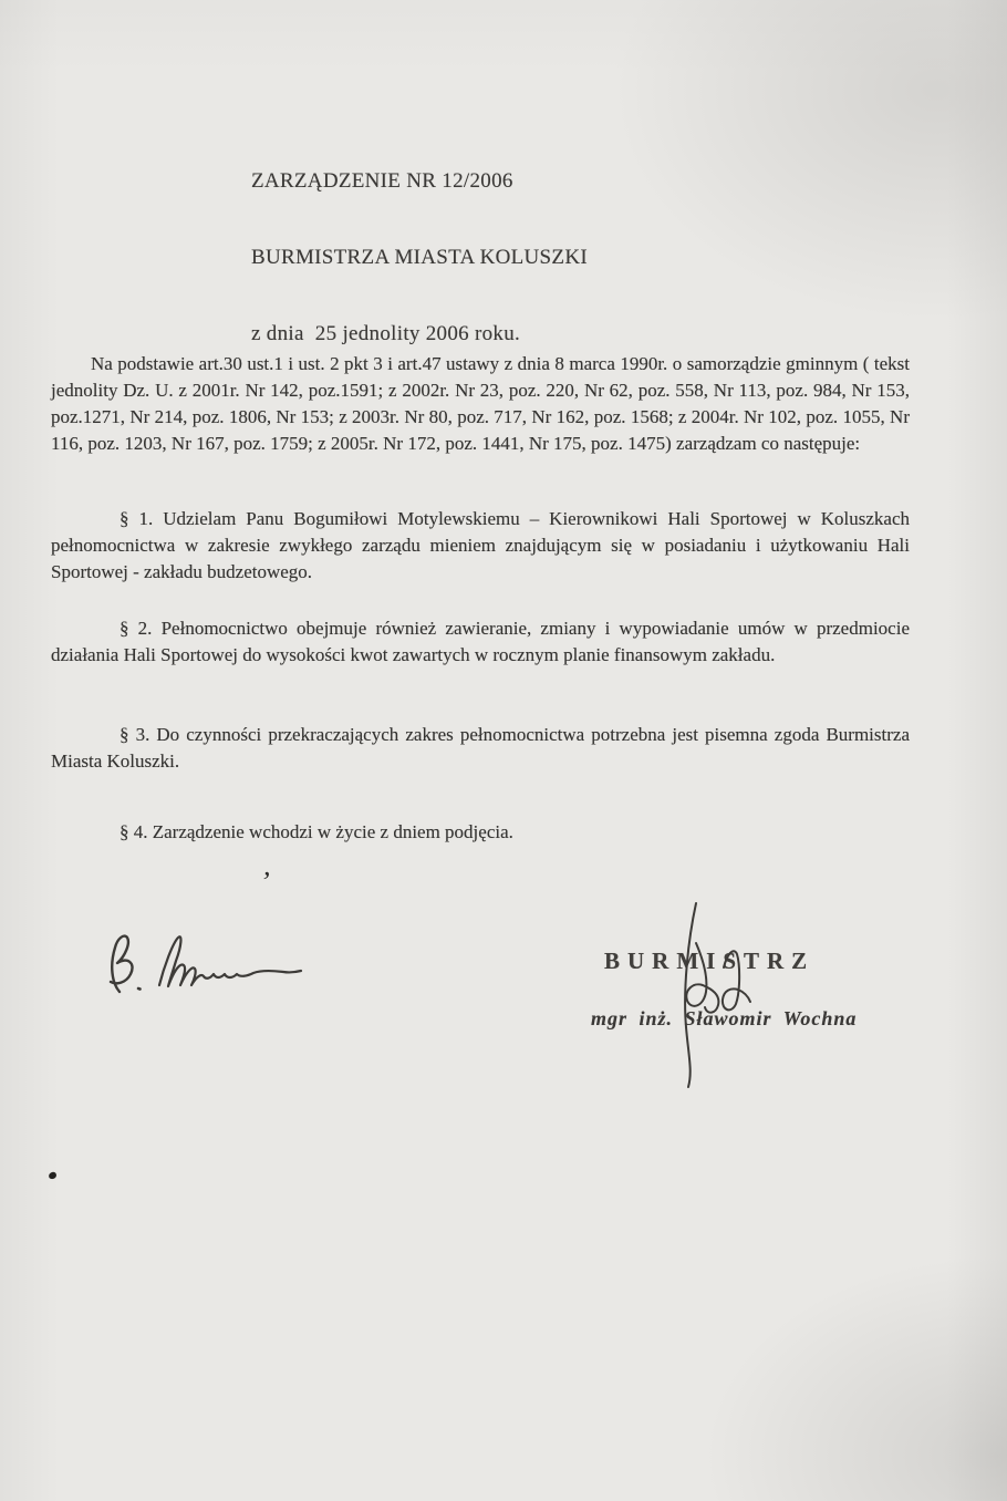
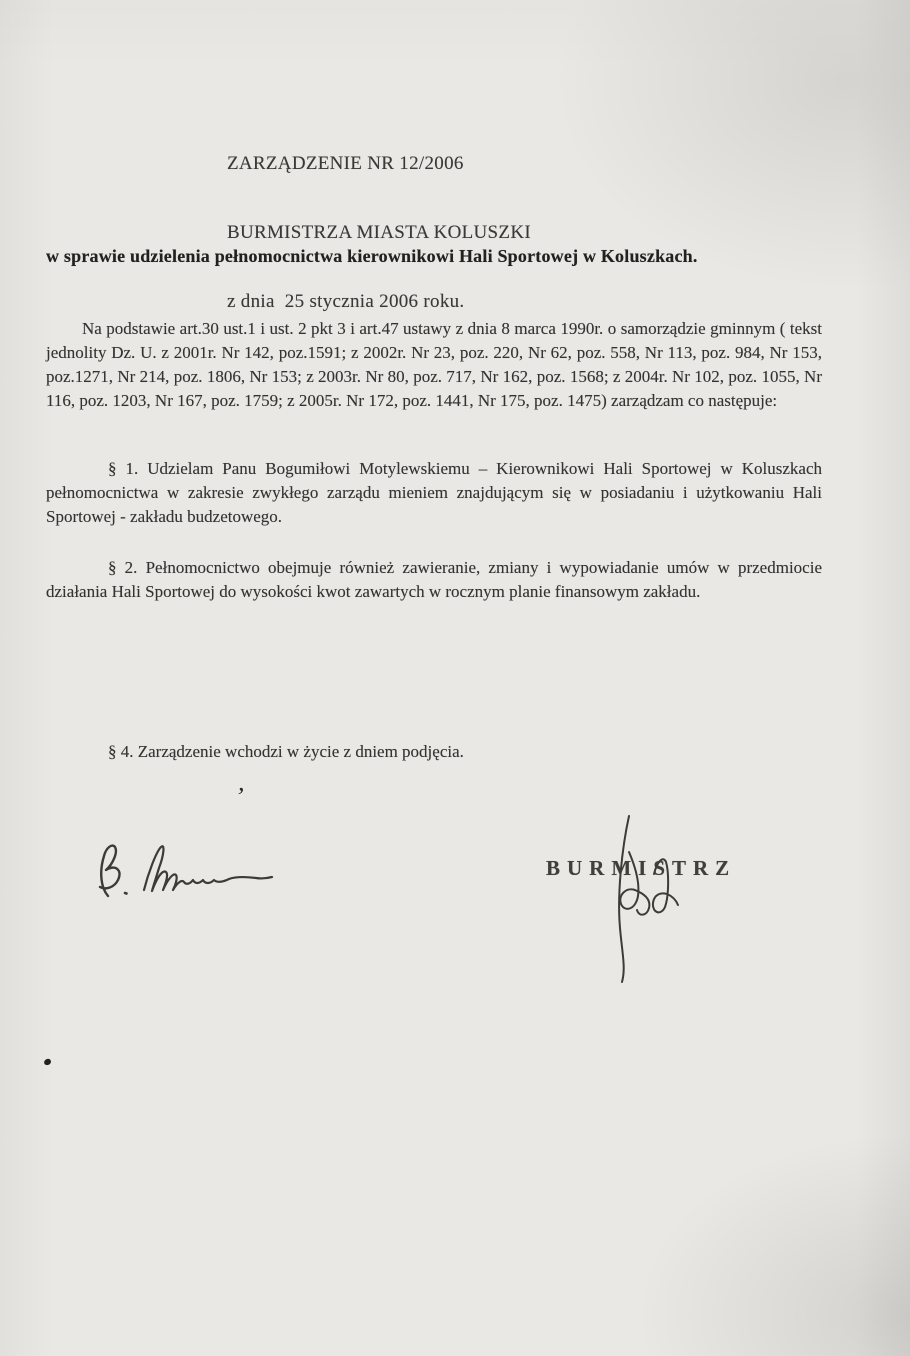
  ZARZĄDZENIE NR 12/2006
  BURMISTRZA MIASTA KOLUSZKI
- z dnia 25 jednolity 2006 roku.
+ z dnia 25 stycznia 2006 roku.
+ w sprawie udzielenia pełnomocnictwa kierownikowi Hali Sportowej w Koluszkach.
  Na podstawie art.30 ust.1 i ust. 2 pkt 3 i art.47 ustawy z dnia 8 marca 1990r. o samorządzie gminnym ( tekst jednolity Dz. U. z 2001r. Nr 142, poz.1591; z 2002r. Nr 23, poz. 220, Nr 62, poz. 558, Nr 113, poz. 984, Nr 153, poz.1271, Nr 214, poz. 1806, Nr 153; z 2003r. Nr 80, poz. 717, Nr 162, poz. 1568; z 2004r. Nr 102, poz. 1055, Nr 116, poz. 1203, Nr 167, poz. 1759; z 2005r. Nr 172, poz. 1441, Nr 175, poz. 1475) zarządzam co następuje:
  § 1. Udzielam Panu Bogumiłowi Motylewskiemu – Kierownikowi Hali Sportowej w Koluszkach pełnomocnictwa w zakresie zwykłego zarządu mieniem znajdującym się w posiadaniu i użytkowaniu Hali Sportowej - zakładu budzetowego.
  § 2. Pełnomocnictwo obejmuje również zawieranie, zmiany i wypowiadanie umów w przedmiocie działania Hali Sportowej do wysokości kwot zawartych w rocznym planie finansowym zakładu.
- § 3. Do czynności przekraczających zakres pełnomocnictwa potrzebna jest pisemna zgoda Burmistrza Miasta Koluszki.
  § 4. Zarządzenie wchodzi w życie z dniem podjęcia.
  BURMISTRZ
- mgr inż. Sławomir Wochna
